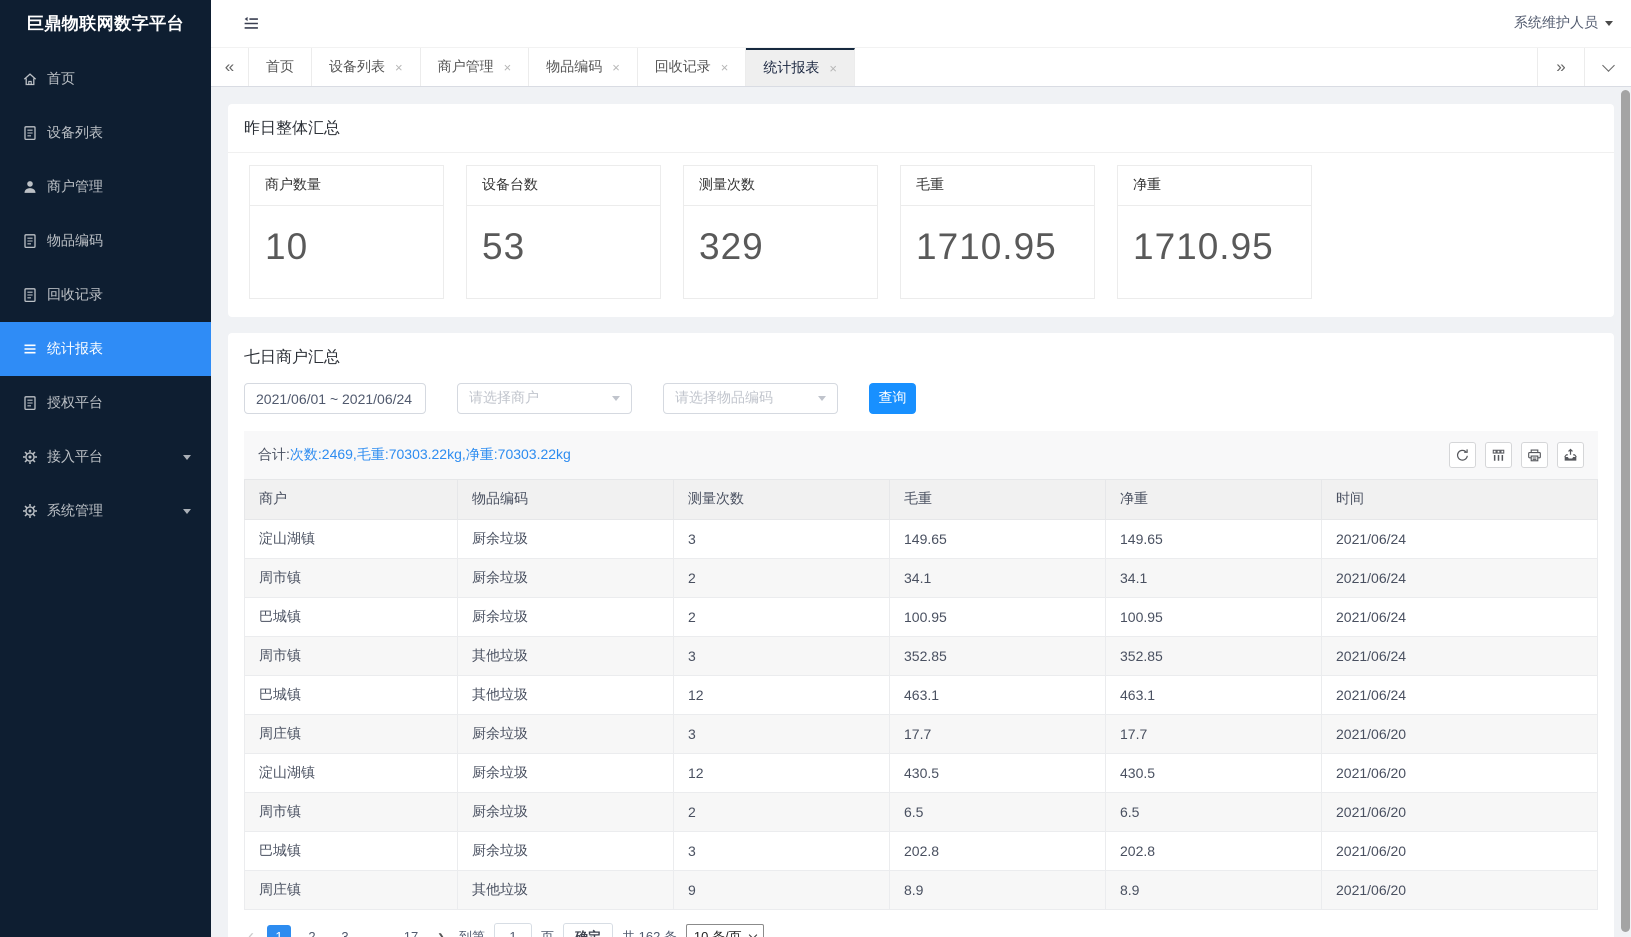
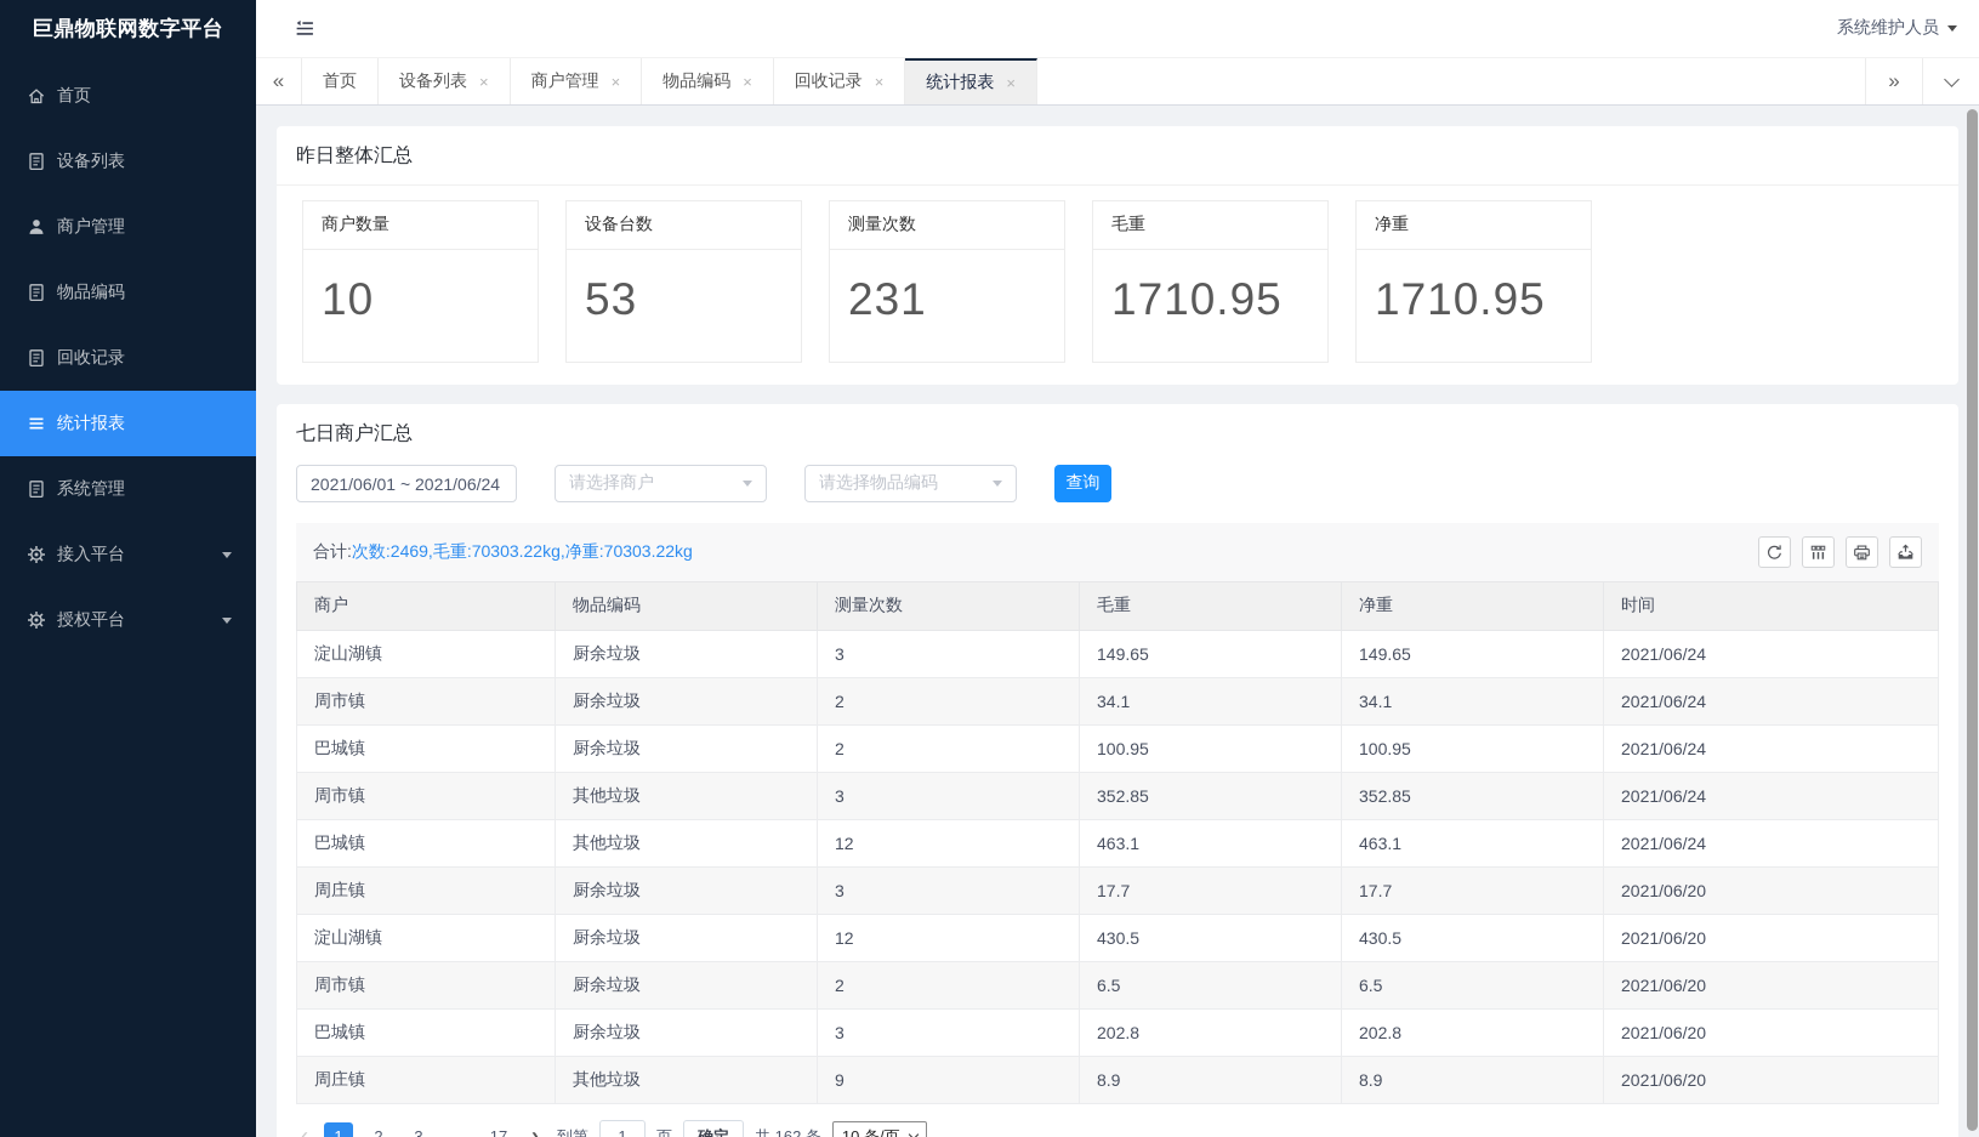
  巨鼎物联网数字平台
  首页
  设备列表
  商户管理
  物品编码
  回收记录
  统计报表
- 授权平台
+ 系统管理
  接入平台
- 系统管理
+ 授权平台
  系统维护人员
  «
  首页
  设备列表
  ×
  商户管理
  ×
  物品编码
  ×
  回收记录
  ×
  统计报表
  ×
  »
  昨日整体汇总
  商户数量
  10
  设备台数
  53
  测量次数
- 329
+ 231
  毛重
  1710.95
  净重
  1710.95
  七日商户汇总
  2021/06/01 ~ 2021/06/24
  请选择商户
  请选择物品编码
  查询
  合计:次数:2469,毛重:70303.22kg,净重:70303.22kg
  商户	物品编码	测量次数	毛重	净重	时间
  淀山湖镇	厨余垃圾	3	149.65	149.65	2021/06/24
  周市镇	厨余垃圾	2	34.1	34.1	2021/06/24
  巴城镇	厨余垃圾	2	100.95	100.95	2021/06/24
  周市镇	其他垃圾	3	352.85	352.85	2021/06/24
  巴城镇	其他垃圾	12	463.1	463.1	2021/06/24
  周庄镇	厨余垃圾	3	17.7	17.7	2021/06/20
  淀山湖镇	厨余垃圾	12	430.5	430.5	2021/06/20
  周市镇	厨余垃圾	2	6.5	6.5	2021/06/20
  巴城镇	厨余垃圾	3	202.8	202.8	2021/06/20
  周庄镇	其他垃圾	9	8.9	8.9	2021/06/20
  ‹
  ›
  到第
  页
  确定
  共 162 条
  10 条/页
